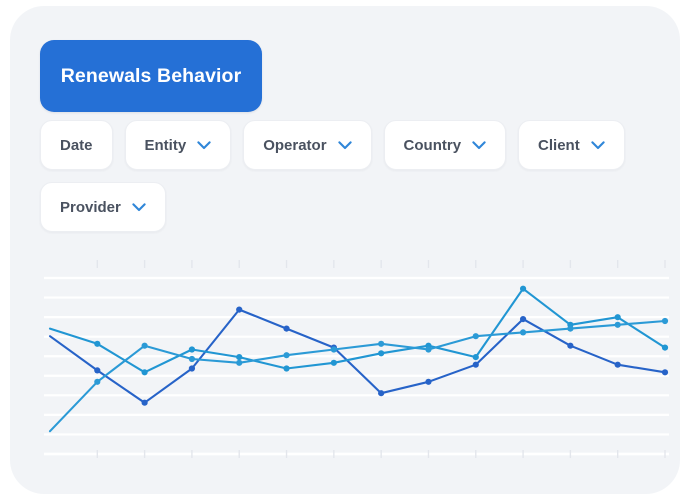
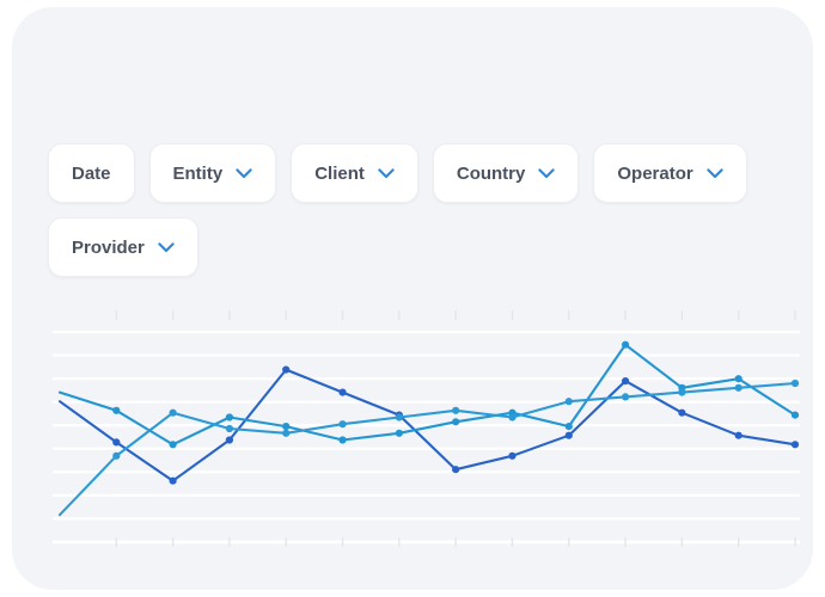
- Renewals Behavior
  Date
  Entity
- Operator
+ Client
  Country
- Client
+ Operator
  Provider
